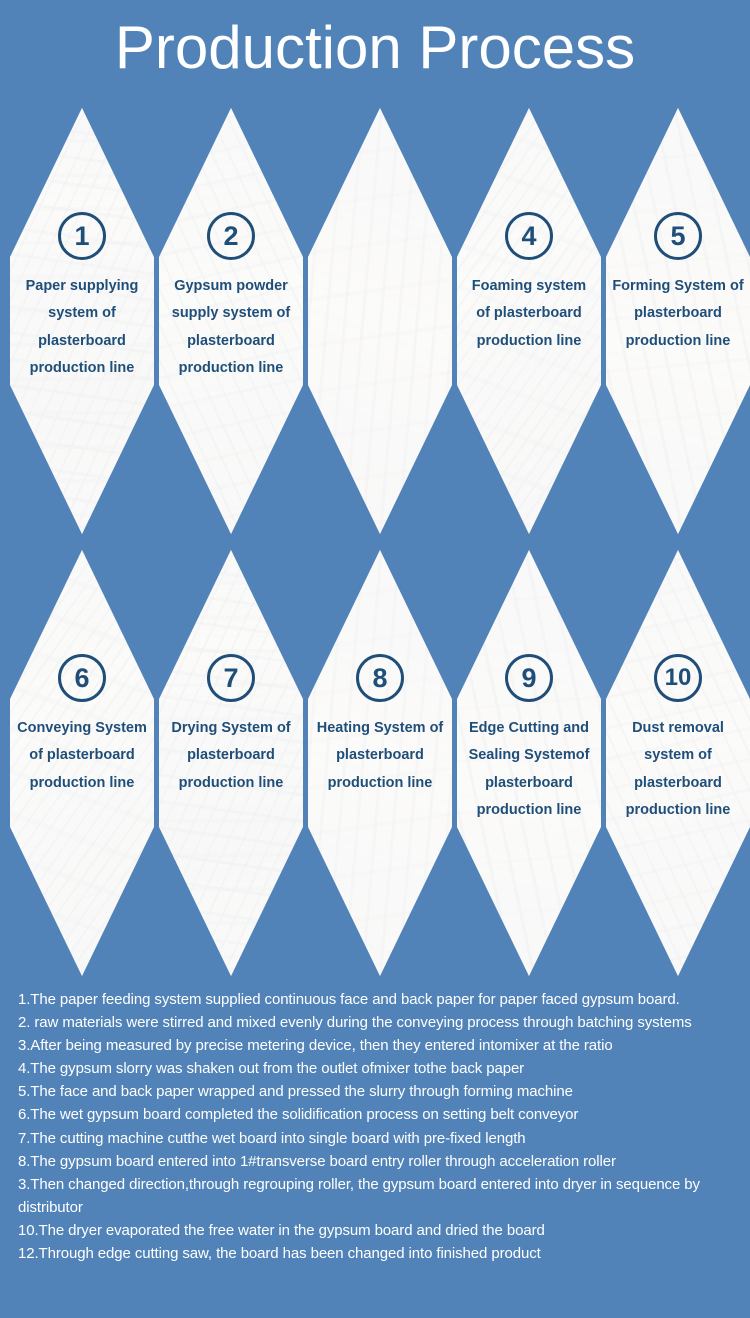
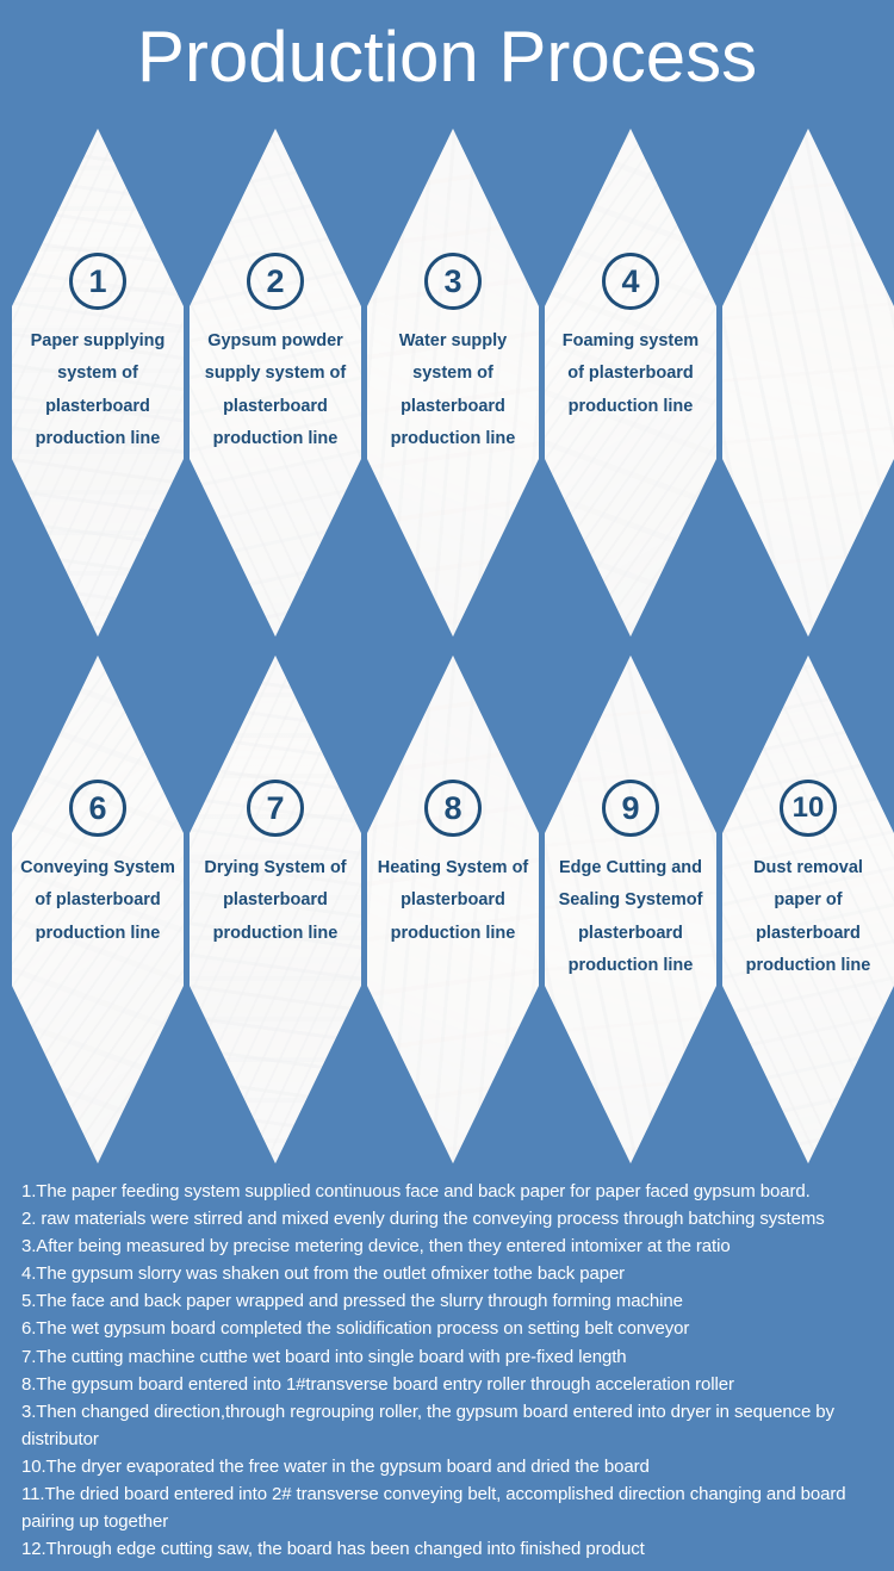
  Production Process
  1
  Paper supplying system of plasterboard production line
  2
  Gypsum powder supply system of plasterboard production line
+ 3
+ Water supply system of plasterboard production line
  4
  Foaming system of plasterboard production line
- 5
- Forming System of plasterboard production line
  6
  Conveying System of plasterboard production line
  7
  Drying System of plasterboard production line
  8
  Heating System of plasterboard production line
  9
  Edge Cutting and Sealing Systemof plasterboard production line
  10
- Dust removal system of plasterboard production line
+ Dust removal paper of plasterboard production line
  1.The paper feeding system supplied continuous face and back paper for paper faced gypsum board.
  2. raw materials were stirred and mixed evenly during the conveying process through batching systems
  3.After being measured by precise metering device, then they entered intomixer at the ratio
  4.The gypsum slorry was shaken out from the outlet ofmixer tothe back paper
  5.The face and back paper wrapped and pressed the slurry through forming machine
  6.The wet gypsum board completed the solidification process on setting belt conveyor
  7.The cutting machine cutthe wet board into single board with pre-fixed length
  8.The gypsum board entered into 1#transverse board entry roller through acceleration roller
  3.Then changed direction,through regrouping roller, the gypsum board entered into dryer in sequence by distributor
  10.The dryer evaporated the free water in the gypsum board and dried the board
+ 11.The dried board entered into 2# transverse conveying belt, accomplished direction changing and board pairing up together
  12.Through edge cutting saw, the board has been changed into finished product
